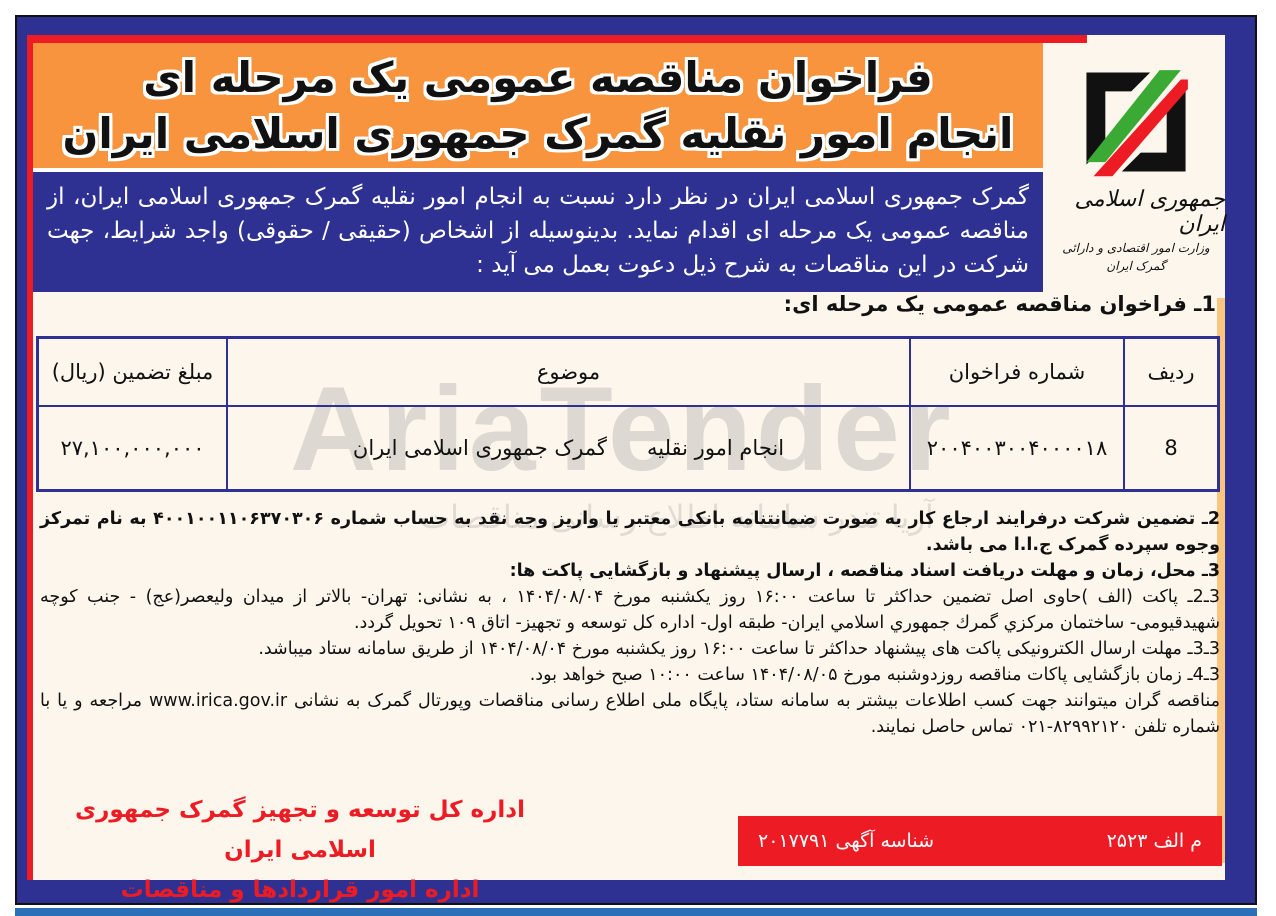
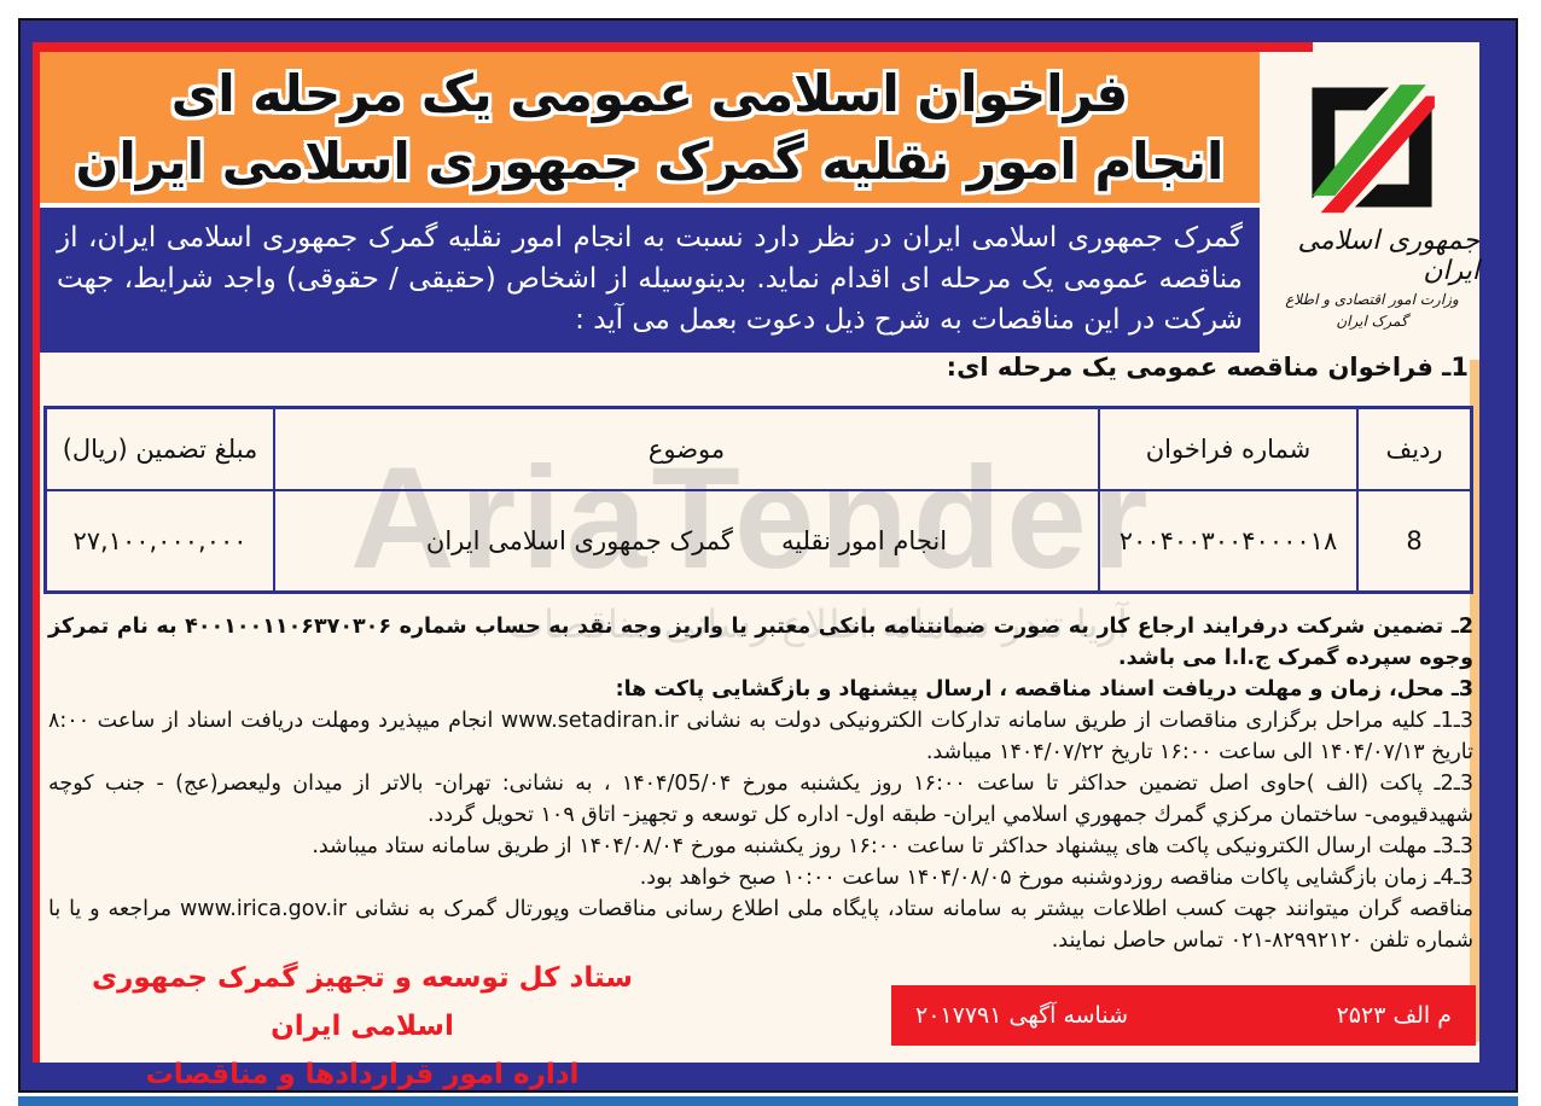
- فراخوان مناقصه عمومی یک مرحله ای
+ فراخوان اسلامی عمومی یک مرحله ای
  انجام امور نقلیه گمرک جمهوری اسلامی ایران
  گمرک جمهوری اسلامی ایران در نظر دارد نسبت به انجام امور نقلیه گمرک جمهوری اسلامی ایران، از مناقصه عمومی یک مرحله ای اقدام نماید. بدینوسیله از اشخاص (حقیقی / حقوقی) واجد شرایط، جهت شرکت در این مناقصات به شرح ذیل دعوت بعمل می آید :
  جمهوری اسلامی ایران
- وزارت امور اقتصادی و دارائی
+ وزارت امور اقتصادی و اطلاع
  گمرک ایران
  1ـ فراخوان مناقصه عمومی یک مرحله ای:
  AriaTender
  ردیف	شماره فراخوان	موضوع	مبلغ تضمین (ریال)
  8	۲۰۰۴۰۰۳۰۰۴۰۰۰۰۱۸	انجام امور نقلیه گمرک جمهوری اسلامی ایران	۲۷,۱۰۰,۰۰۰,۰۰۰
  آریا تندر سامانه اطلاع رسانی مناقصات
  2ـ تضمین شرکت درفرایند ارجاع کار به صورت ضمانتنامه بانکی معتبر یا واریز وجه نقد به حساب شماره ۴۰۰۱۰۰۱۱۰۶۳۷۰۳۰۶ به نام تمرکز وجوه سپرده گمرک ج.ا.ا می باشد.
  3ـ محل، زمان و مهلت دریافت اسناد مناقصه ، ارسال پیشنهاد و بازگشایی پاکت ها:
+ 3ـ1ـ کلیه مراحل برگزاری مناقصات از طریق سامانه تدارکات الکترونیکی دولت به نشانی www.setadiran.ir انجام میپذیرد ومهلت دریافت اسناد از ساعت ۸:۰۰ تاریخ ۱۴۰۴/۰۷/۱۳ الی ساعت ۱۶:۰۰ تاریخ ۱۴۰۴/۰۷/۲۲ میباشد.
- 3ـ2ـ پاکت (الف )حاوی اصل تضمین حداکثر تا ساعت ۱۶:۰۰ روز یکشنبه مورخ ۱۴۰۴/۰۸/۰۴ ، به نشانی: تهران- بالاتر از میدان ولیعصر(عج) - جنب کوچه شهیدقیومی- ساختمان مرکزي گمرك جمهوري اسلامي ايران- طبقه اول- اداره کل توسعه و تجهیز- اتاق ۱۰۹ تحویل گردد.
+ 3ـ2ـ پاکت (الف )حاوی اصل تضمین حداکثر تا ساعت ۱۶:۰۰ روز یکشنبه مورخ ۱۴۰۴/05/۰۴ ، به نشانی: تهران- بالاتر از میدان ولیعصر(عج) - جنب کوچه شهیدقیومی- ساختمان مرکزي گمرك جمهوري اسلامي ايران- طبقه اول- اداره کل توسعه و تجهیز- اتاق ۱۰۹ تحویل گردد.
  3ـ3ـ مهلت ارسال الکترونیکی پاکت های پیشنهاد حداکثر تا ساعت ۱۶:۰۰ روز یکشنبه مورخ ۱۴۰۴/۰۸/۰۴ از طریق سامانه ستاد میباشد.
  3ـ4ـ زمان بازگشایی پاکات مناقصه روزدوشنبه مورخ ۱۴۰۴/۰۸/۰۵ ساعت ۱۰:۰۰ صبح خواهد بود.
  مناقصه گران میتوانند جهت کسب اطلاعات بیشتر به سامانه ستاد، پایگاه ملی اطلاع رسانی مناقصات وپورتال گمرک به نشانی www.irica.gov.ir مراجعه و یا با شماره تلفن ۸۲۹۹۲۱۲۰-۰۲۱ تماس حاصل نمایند.
- اداره کل توسعه و تجهیز گمرک جمهوری اسلامی ایران
+ ستاد کل توسعه و تجهیز گمرک جمهوری اسلامی ایران
  اداره امور قراردادها و مناقصات
  م الف ۲۵۲۳
  شناسه آگهی ۲۰۱۷۷۹۱
